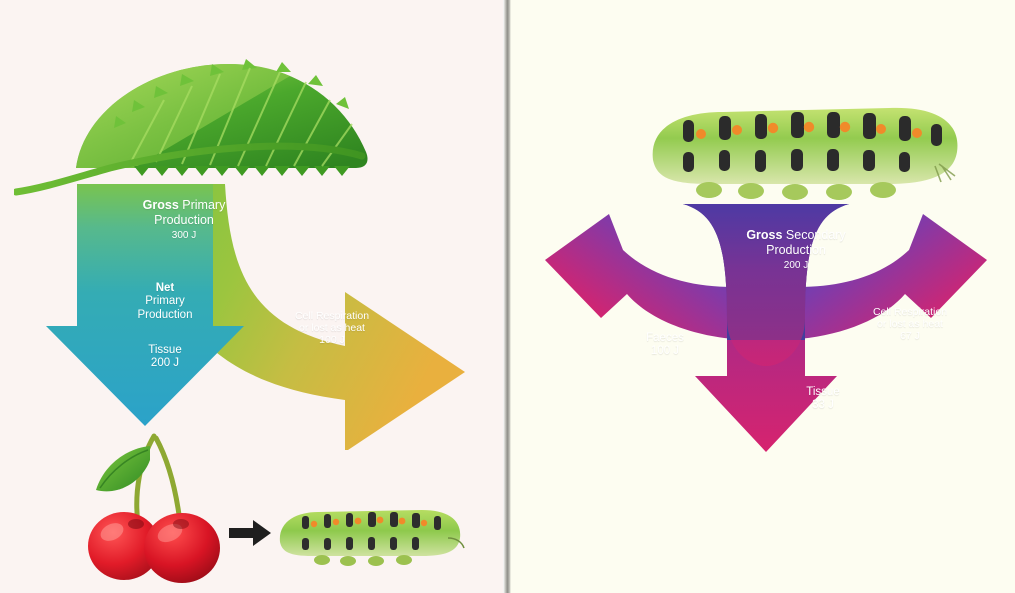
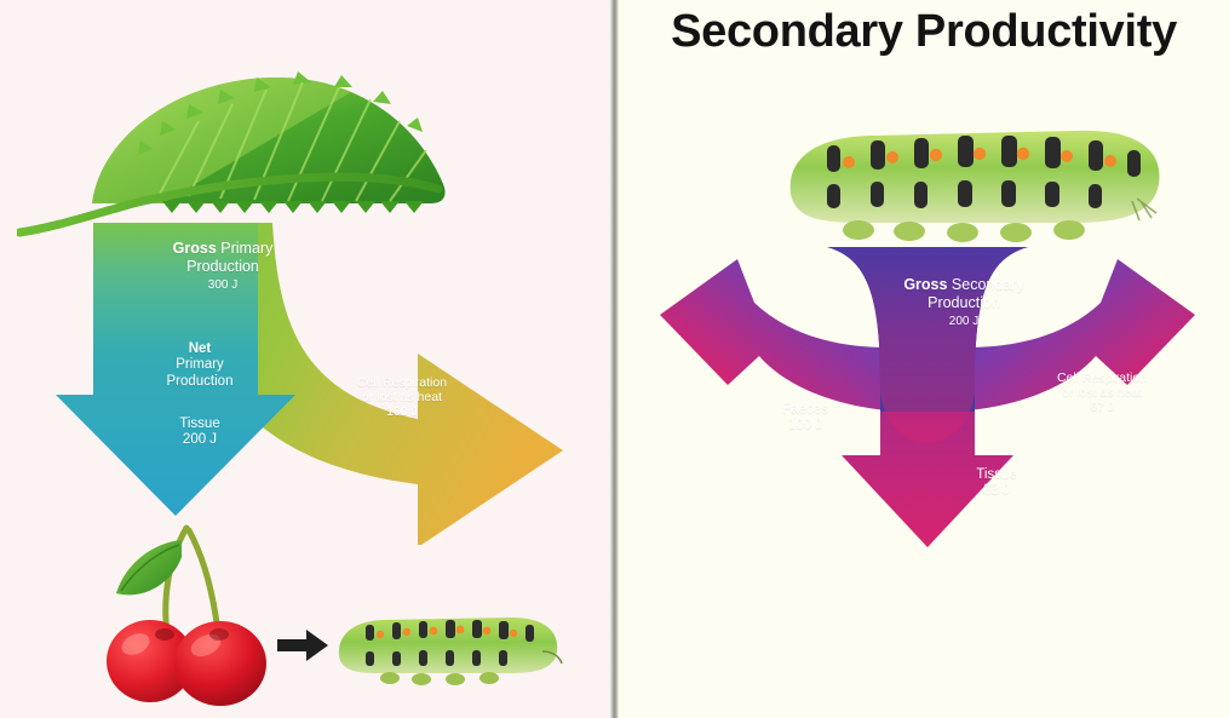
  Gross Primary
  Production
  300 J
  Net
  Primary
  Production
  Tissue
  200 J
  Cell Respiration
  or lost as heat
  100 J
+ Secondary Productivity
  Gross Secondary
  Production
  200 J
  Faeces
  100 J
  Tissue
  33 J
  Cell Respiration
  or lost as heat
  67 J
